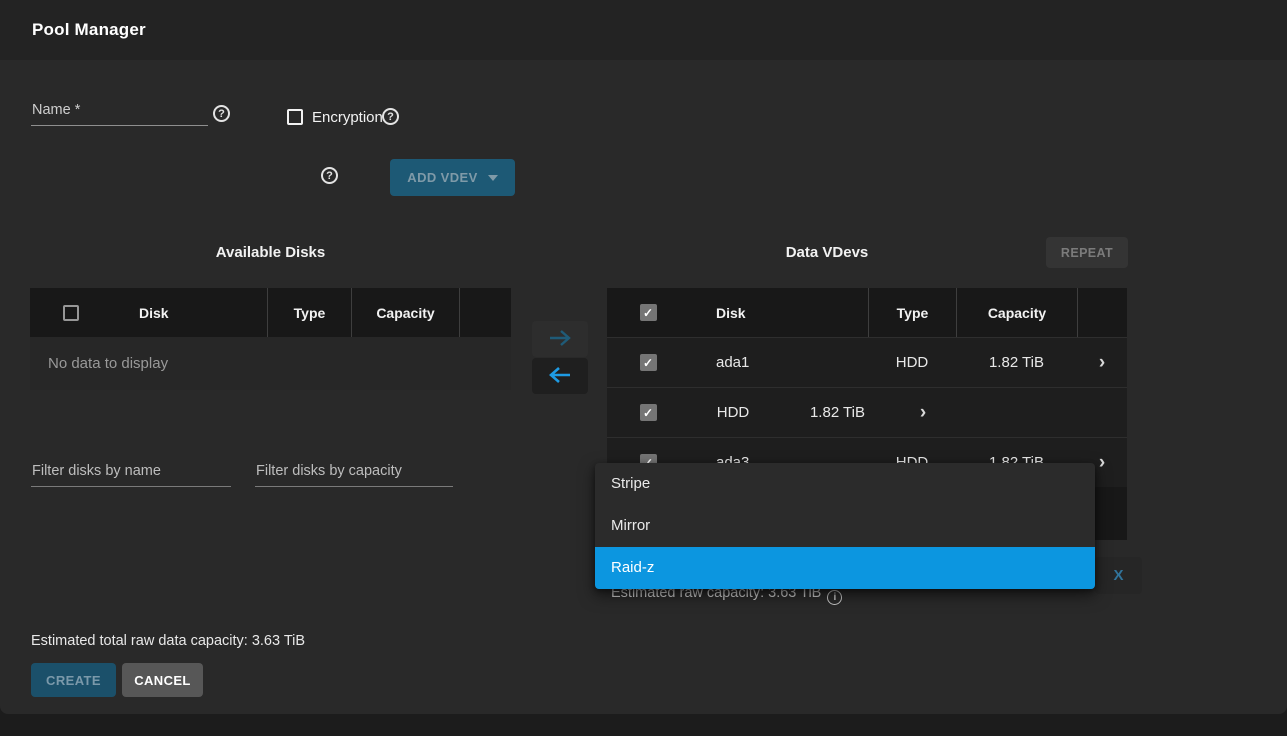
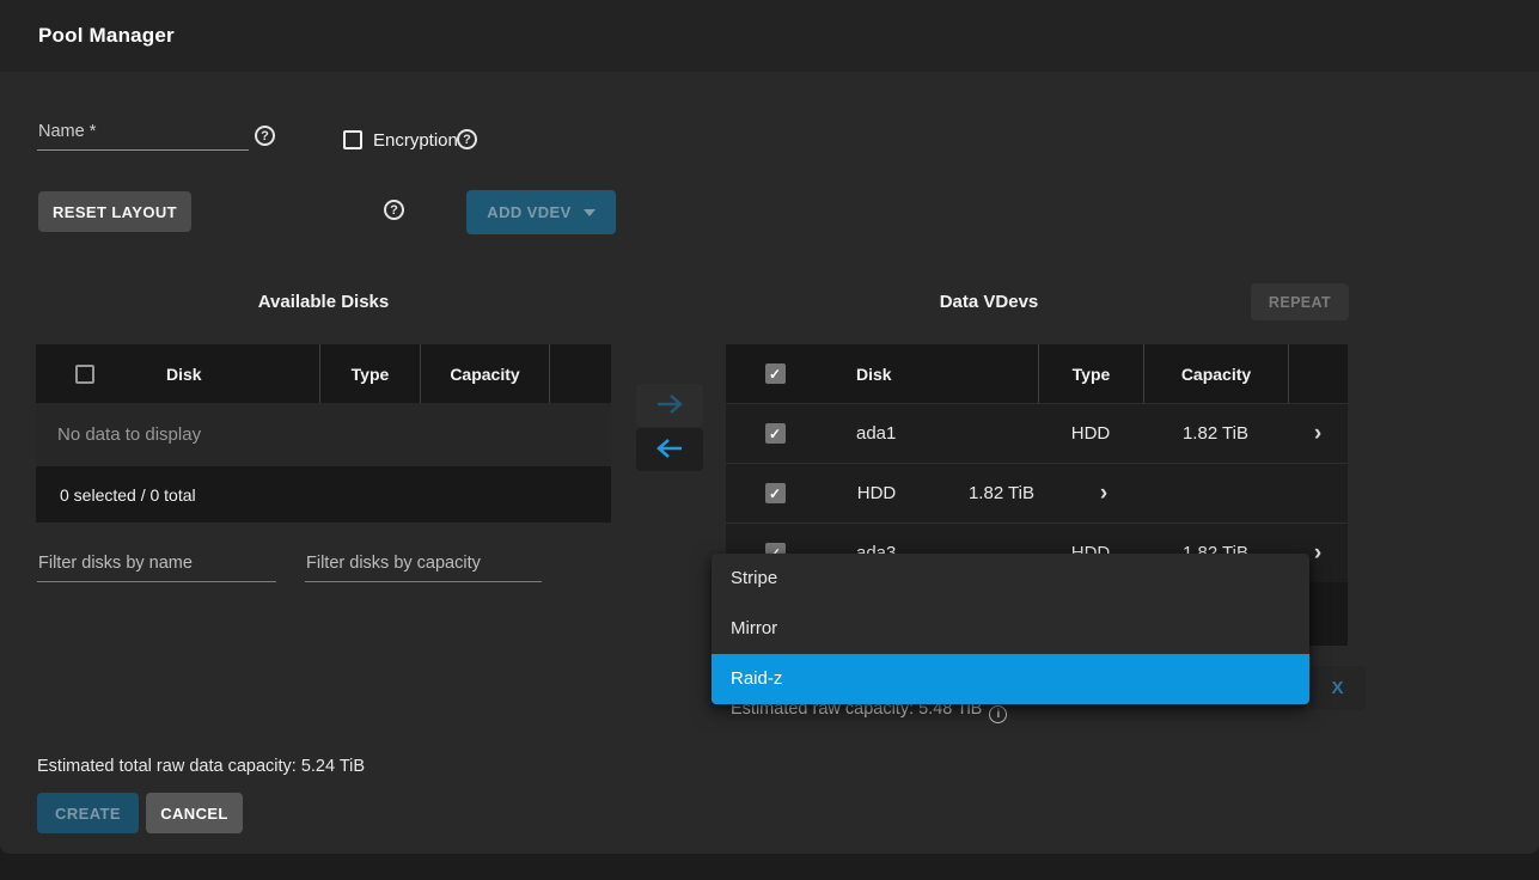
  Pool Manager
  Name *
  Encryption
+ RESET LAYOUT
  ADD VDEV
  Available Disks
  Data VDevs
  REPEAT
  Disk
  Type
  Capacity
  No data to display
+ 0 selected / 0 total
  Filter disks by name
  Filter disks by capacity
  Disk
  Type
  Capacity
  ada1
  HDD
  1.82 TiB
  HDD
  1.82 TiB
  Stripe
  Mirror
  Raid-z
- Estimated raw capacity: 3.63 TiB
+ Estimated raw capacity: 5.48 TiB
  X
- Estimated total raw data capacity: 3.63 TiB
+ Estimated total raw data capacity: 5.24 TiB
  CREATE
  CANCEL
